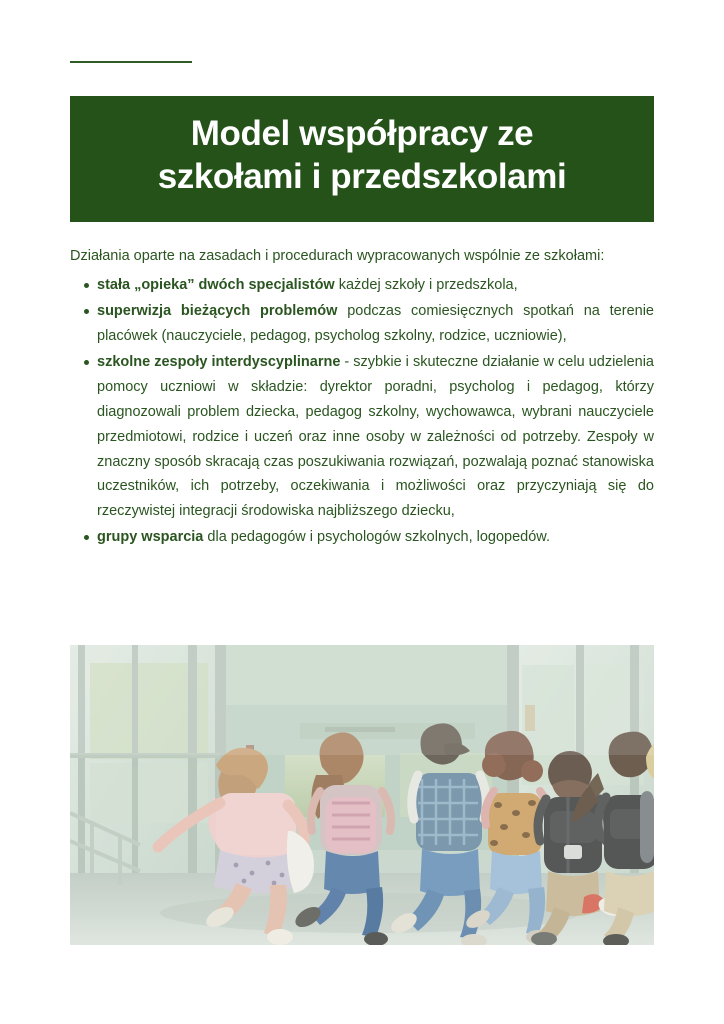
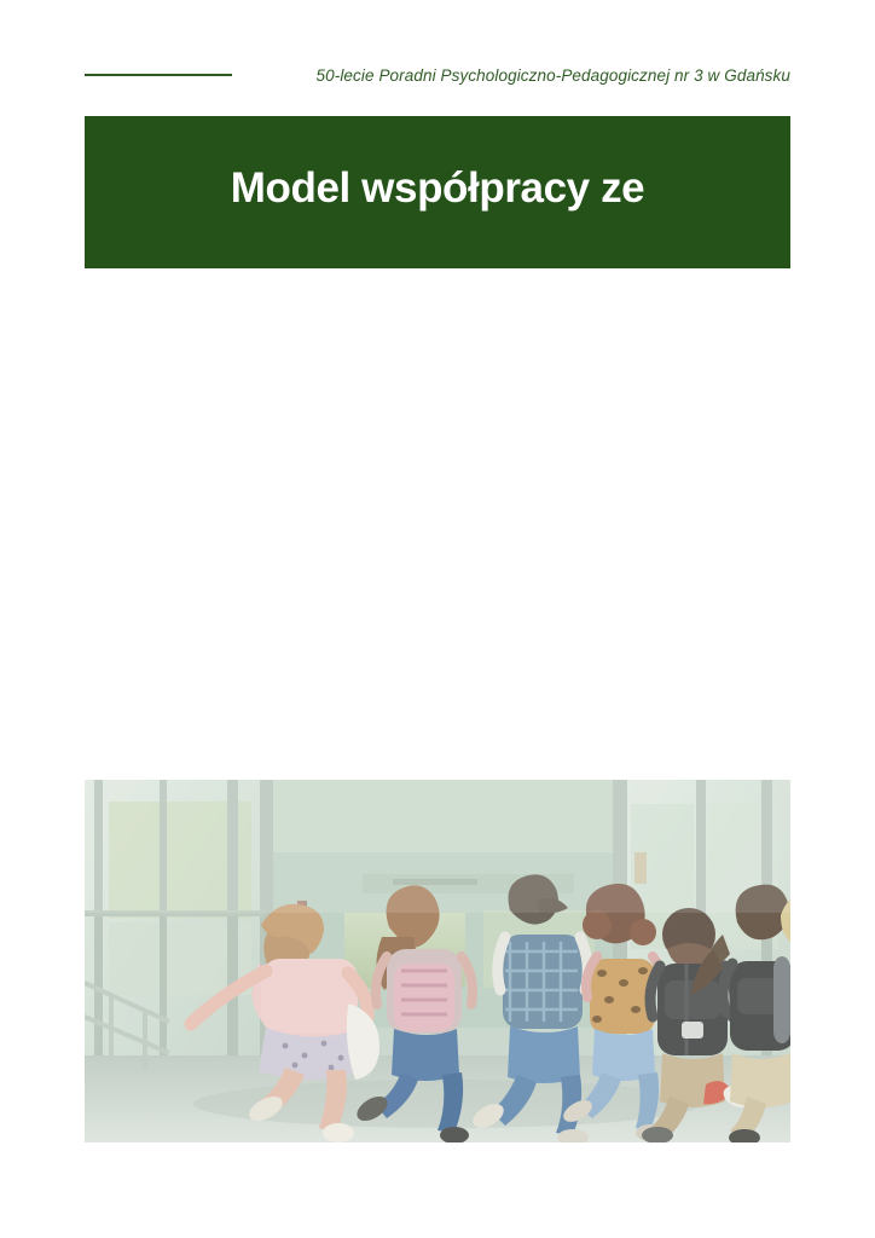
+ 50-lecie Poradni Psychologiczno-Pedagogicznej nr 3 w Gdańsku
  Model współpracy ze
- szkołami i przedszkolami
- Działania oparte na zasadach i procedurach wypracowanych wspólnie ze szkołami:
- stała „opieka” dwóch specjalistów każdej szkoły i przedszkola,
- superwizja bieżących problemów podczas comiesięcznych spotkań na terenie placówek (nauczyciele, pedagog, psycholog szkolny, rodzice, uczniowie),
- szkolne zespoły interdyscyplinarne - szybkie i skuteczne działanie w celu udzielenia pomocy uczniowi w składzie: dyrektor poradni, psycholog i pedagog, którzy diagnozowali problem dziecka, pedagog szkolny, wychowawca, wybrani nauczyciele przedmiotowi, rodzice i uczeń oraz inne osoby w zależności od potrzeby. Zespoły w znaczny sposób skracają czas poszukiwania rozwiązań, pozwalają poznać stanowiska uczestników, ich potrzeby, oczekiwania i możliwości oraz przyczyniają się do rzeczywistej integracji środowiska najbliższego dziecku,
- grupy wsparcia dla pedagogów i psychologów szkolnych, logopedów.
